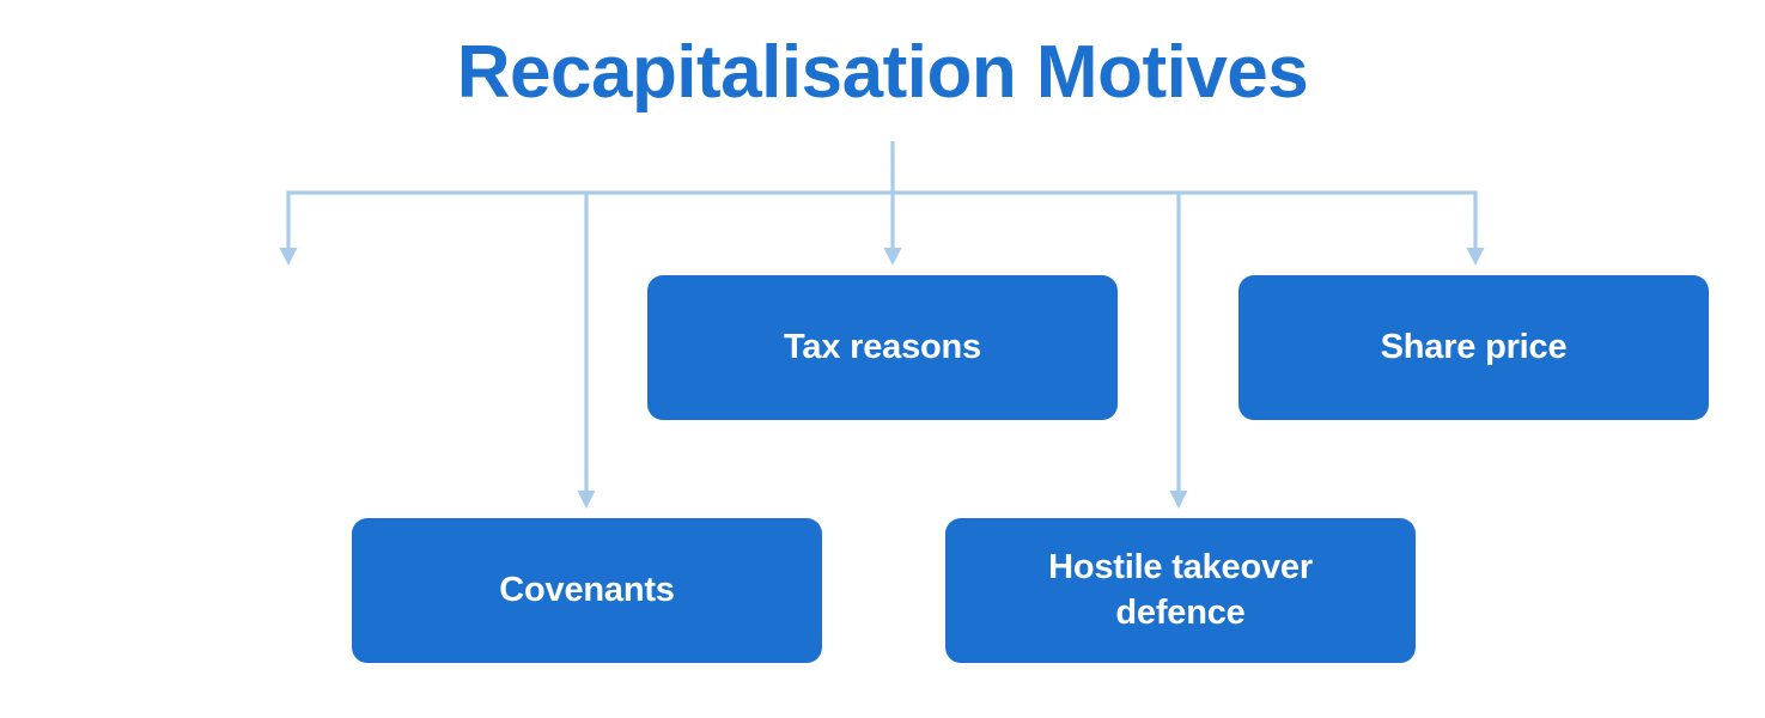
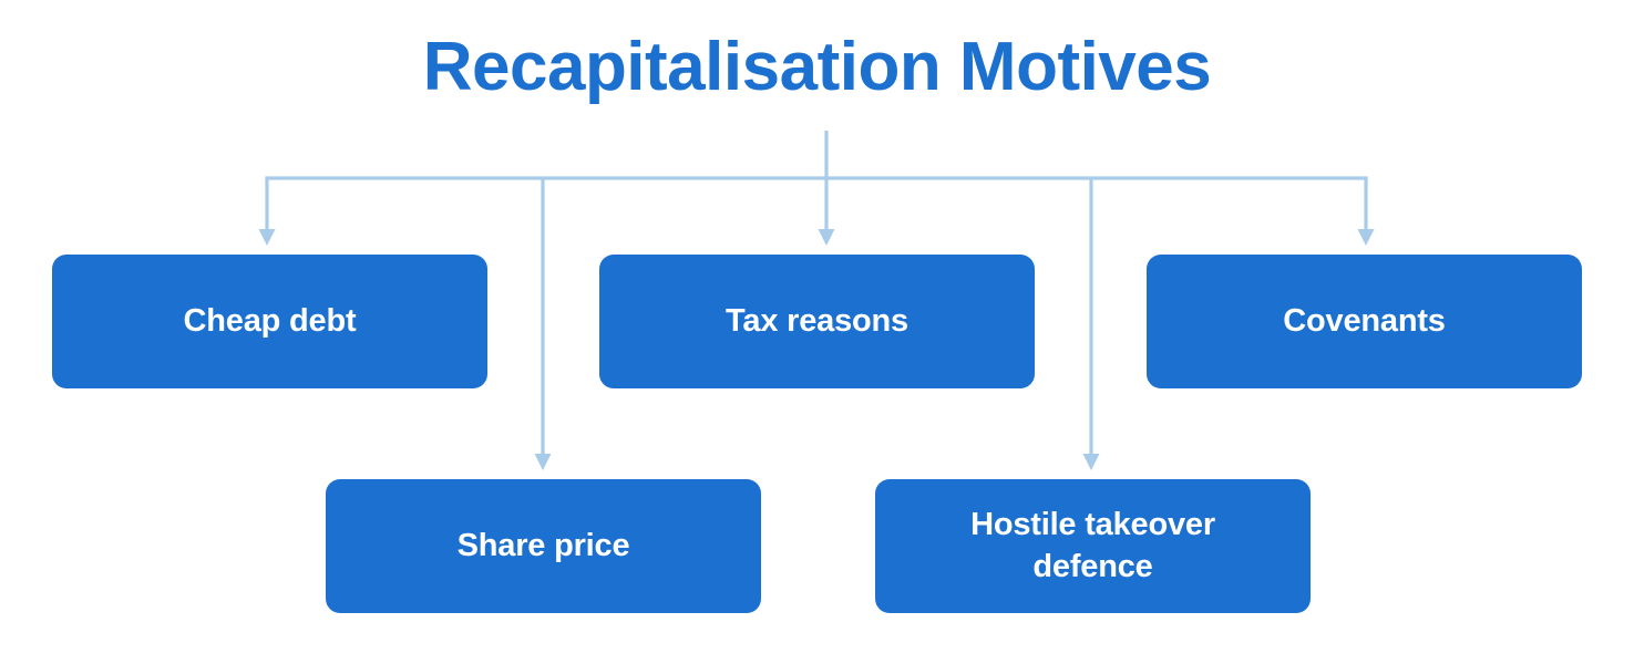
  Recapitalisation Motives
+ Cheap debt
- Covenants
+ Share price
  Tax reasons
  Hostile takeover
  defence
- Share price
+ Covenants
